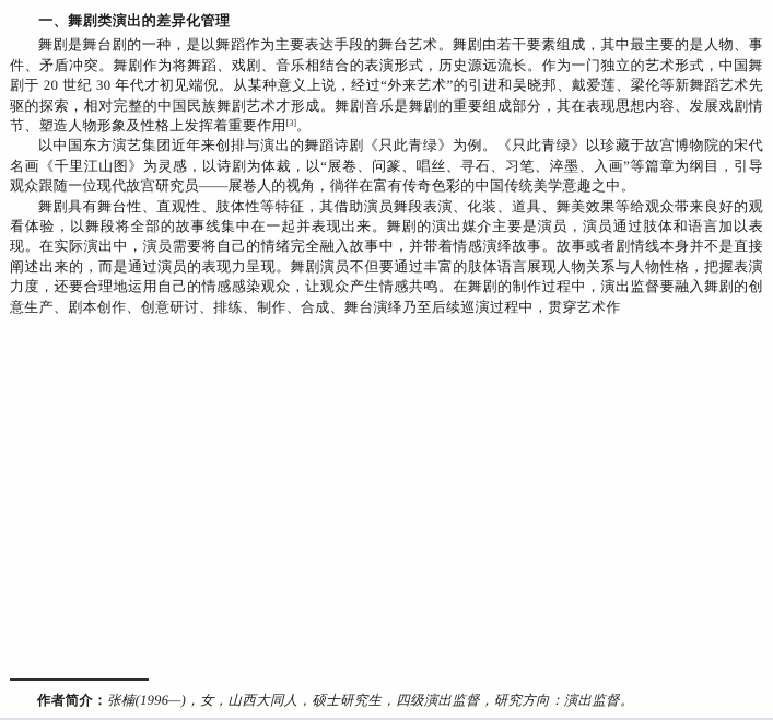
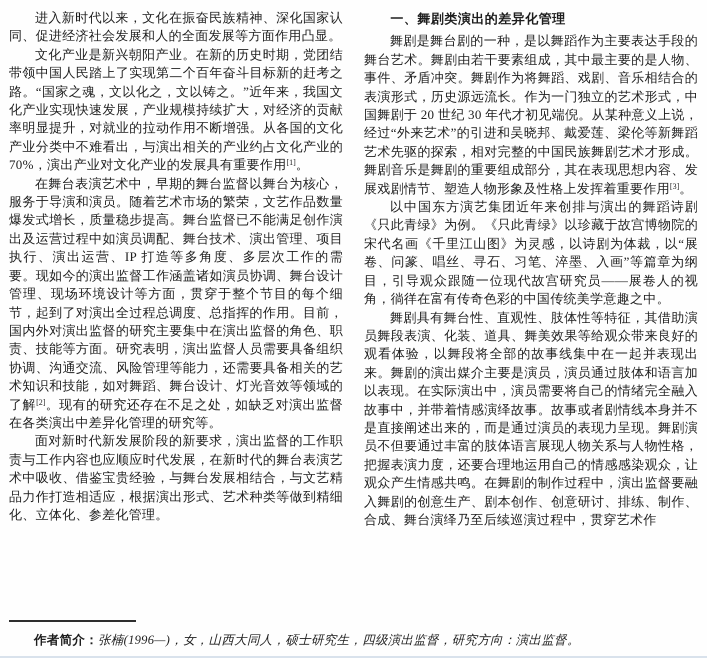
+ 进入新时代以来，文化在振奋民族精神、深化国家认同、促进经济社会发展和人的全面发展等方面作用凸显。
+ 文化产业是新兴朝阳产业。在新的历史时期，党团结带领中国人民踏上了实现第二个百年奋斗目标新的赶考之路。“国家之魂，文以化之，文以铸之。”近年来，我国文化产业实现快速发展，产业规模持续扩大，对经济的贡献率明显提升，对就业的拉动作用不断增强。从各国的文化产业分类中不难看出，与演出相关的产业约占文化产业的 70%，演出产业对文化产业的发展具有重要作用[1]。
+ 在舞台表演艺术中，早期的舞台监督以舞台为核心，服务于导演和演员。随着艺术市场的繁荣，文艺作品数量爆发式增长，质量稳步提高。舞台监督已不能满足创作演出及运营过程中如演员调配、舞台技术、演出管理、项目执行、演出运营、IP 打造等多角度、多层次工作的需要。现如今的演出监督工作涵盖诸如演员协调、舞台设计管理、现场环境设计等方面，贯穿于整个节目的每个细节，起到了对演出全过程总调度、总指挥的作用。目前，国内外对演出监督的研究主要集中在演出监督的角色、职责、技能等方面。研究表明，演出监督人员需要具备组织协调、沟通交流、风险管理等能力，还需要具备相关的艺术知识和技能，如对舞蹈、舞台设计、灯光音效等领域的了解[2]。现有的研究还存在不足之处，如缺乏对演出监督在各类演出中差异化管理的研究等。
+ 面对新时代新发展阶段的新要求，演出监督的工作职责与工作内容也应顺应时代发展，在新时代的舞台表演艺术中吸收、借鉴宝贵经验，与舞台发展相结合，与文艺精品力作打造相适应，根据演出形式、艺术种类等做到精细化、立体化、参差化管理。
  一、舞剧类演出的差异化管理
  舞剧是舞台剧的一种，是以舞蹈作为主要表达手段的舞台艺术。舞剧由若干要素组成，其中最主要的是人物、事件、矛盾冲突。舞剧作为将舞蹈、戏剧、音乐相结合的表演形式，历史源远流长。作为一门独立的艺术形式，中国舞剧于 20 世纪 30 年代才初见端倪。从某种意义上说，经过“外来艺术”的引进和吴晓邦、戴爱莲、梁伦等新舞蹈艺术先驱的探索，相对完整的中国民族舞剧艺术才形成。舞剧音乐是舞剧的重要组成部分，其在表现思想内容、发展戏剧情节、塑造人物形象及性格上发挥着重要作用[3]。
  以中国东方演艺集团近年来创排与演出的舞蹈诗剧《只此青绿》为例。《只此青绿》以珍藏于故宫博物院的宋代名画《千里江山图》为灵感，以诗剧为体裁，以“展卷、问篆、唱丝、寻石、习笔、淬墨、入画”等篇章为纲目，引导观众跟随一位现代故宫研究员——展卷人的视角，徜徉在富有传奇色彩的中国传统美学意趣之中。
  舞剧具有舞台性、直观性、肢体性等特征，其借助演员舞段表演、化装、道具、舞美效果等给观众带来良好的观看体验，以舞段将全部的故事线集中在一起并表现出来。舞剧的演出媒介主要是演员，演员通过肢体和语言加以表现。在实际演出中，演员需要将自己的情绪完全融入故事中，并带着情感演绎故事。故事或者剧情线本身并不是直接阐述出来的，而是通过演员的表现力呈现。舞剧演员不但要通过丰富的肢体语言展现人物关系与人物性格，把握表演力度，还要合理地运用自己的情感感染观众，让观众产生情感共鸣。在舞剧的制作过程中，演出监督要融入舞剧的创意生产、剧本创作、创意研讨、排练、制作、合成、舞台演绎乃至后续巡演过程中，贯穿艺术作
  作者简介：张楠(1996—)，女，山西大同人，硕士研究生，四级演出监督，研究方向：演出监督。
